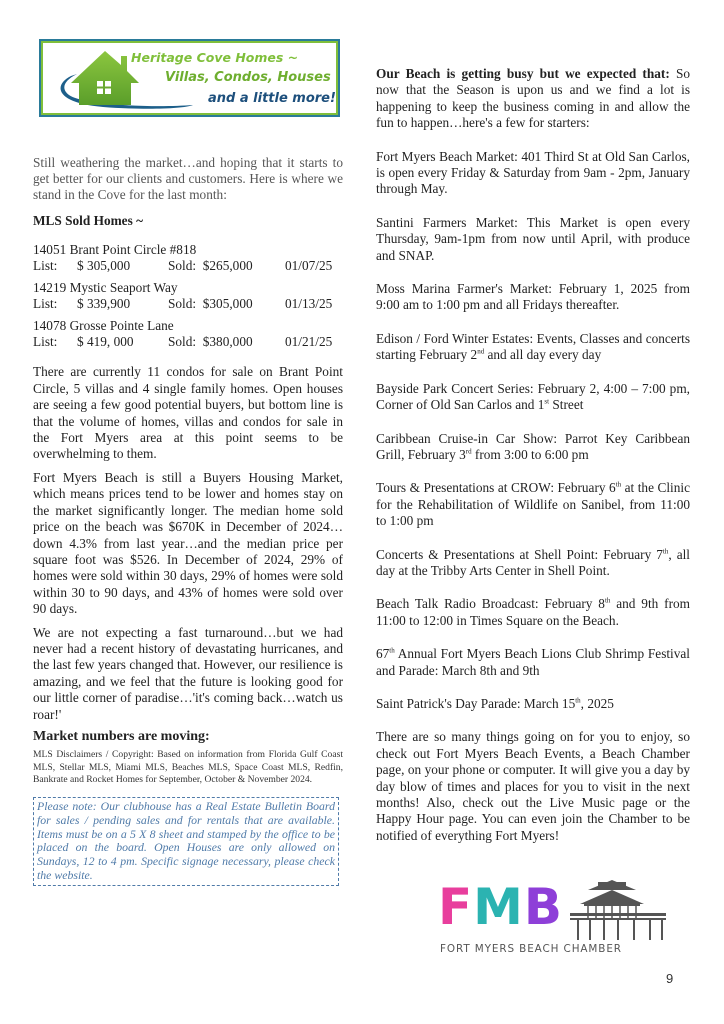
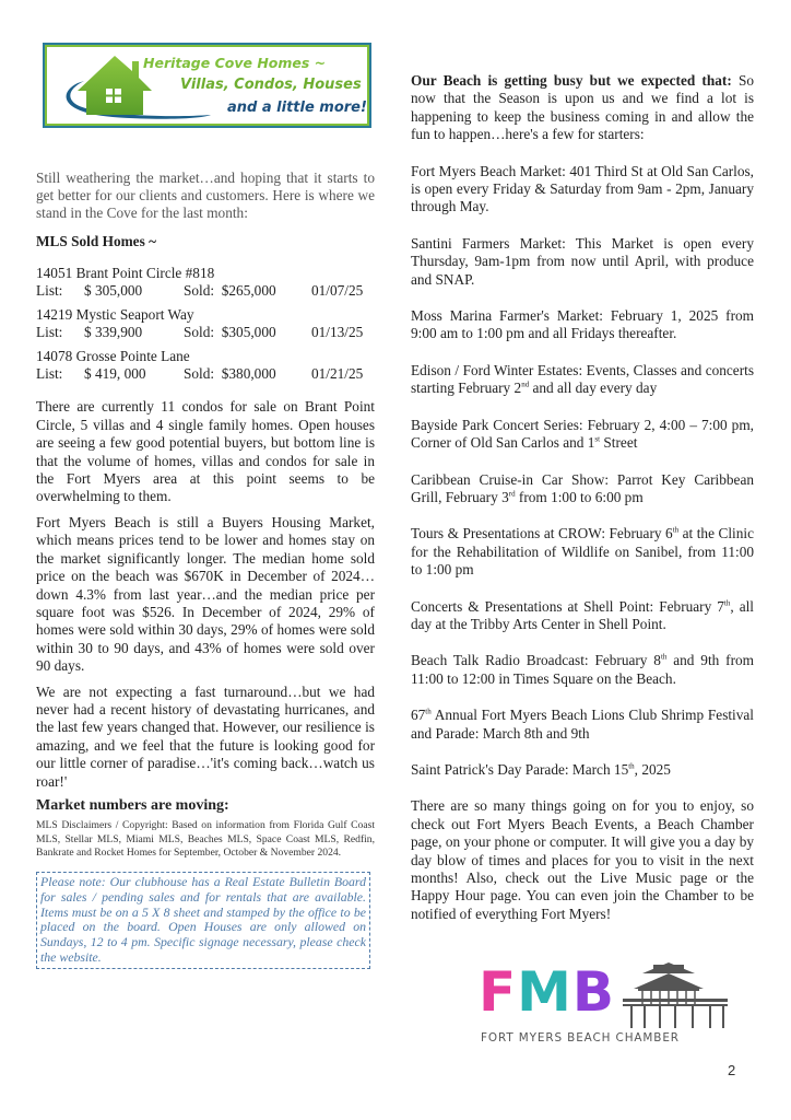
  Heritage Cove Homes ~
  Villas, Condos, Houses
  and a little more!
  Still weathering the market…and hoping that it starts to get better for our clients and customers. Here is where we stand in the Cove for the last month:
  MLS Sold Homes ~
  14051 Brant Point Circle #818
  List:
  $ 305,000
  Sold: $265,000
  01/07/25
  14219 Mystic Seaport Way
  List:
  $ 339,900
  Sold: $305,000
  01/13/25
  14078 Grosse Pointe Lane
  List:
  $ 419, 000
  Sold: $380,000
  01/21/25
  There are currently 11 condos for sale on Brant Point Circle, 5 villas and 4 single family homes. Open houses are seeing a few good potential buyers, but bottom line is that the volume of homes, villas and condos for sale in the Fort Myers area at this point seems to be overwhelming to them.
  Fort Myers Beach is still a Buyers Housing Market, which means prices tend to be lower and homes stay on the market significantly longer. The median home sold price on the beach was $670K in December of 2024…down 4.3% from last year…and the median price per square foot was $526. In December of 2024, 29% of homes were sold within 30 days, 29% of homes were sold within 30 to 90 days, and 43% of homes were sold over 90 days.
  We are not expecting a fast turnaround…but we had never had a recent history of devastating hurricanes, and the last few years changed that. However, our resilience is amazing, and we feel that the future is looking good for our little corner of paradise…'it's coming back…watch us roar!'
  Market numbers are moving:
  MLS Disclaimers / Copyright: Based on information from Florida Gulf Coast MLS, Stellar MLS, Miami MLS, Beaches MLS, Space Coast MLS, Redfin, Bankrate and Rocket Homes for September, October & November 2024.
  Please note: Our clubhouse has a Real Estate Bulletin Board for sales / pending sales and for rentals that are available. Items must be on a 5 X 8 sheet and stamped by the office to be placed on the board. Open Houses are only allowed on Sundays, 12 to 4 pm. Specific signage necessary, please check the website.
  Our Beach is getting busy but we expected that: So now that the Season is upon us and we find a lot is happening to keep the business coming in and allow the fun to happen…here's a few for starters:
  Fort Myers Beach Market: 401 Third St at Old San Carlos, is open every Friday & Saturday from 9am - 2pm, January through May.
  Santini Farmers Market: This Market is open every Thursday, 9am-1pm from now until April, with produce and SNAP.
  Moss Marina Farmer's Market: February 1, 2025 from 9:00 am to 1:00 pm and all Fridays thereafter.
  Edison / Ford Winter Estates: Events, Classes and concerts starting February 2nd and all day every day
  Bayside Park Concert Series: February 2, 4:00 – 7:00 pm, Corner of Old San Carlos and 1st Street
- Caribbean Cruise-in Car Show: Parrot Key Caribbean Grill, February 3rd from 3:00 to 6:00 pm
+ Caribbean Cruise-in Car Show: Parrot Key Caribbean Grill, February 3rd from 1:00 to 6:00 pm
  Tours & Presentations at CROW: February 6th at the Clinic for the Rehabilitation of Wildlife on Sanibel, from 11:00 to 1:00 pm
  Concerts & Presentations at Shell Point: February 7th, all day at the Tribby Arts Center in Shell Point.
  Beach Talk Radio Broadcast: February 8th and 9th from 11:00 to 12:00 in Times Square on the Beach.
  67th Annual Fort Myers Beach Lions Club Shrimp Festival and Parade: March 8th and 9th
  Saint Patrick's Day Parade: March 15th, 2025
  There are so many things going on for you to enjoy, so check out Fort Myers Beach Events, a Beach Chamber page, on your phone or computer. It will give you a day by day blow of times and places for you to visit in the next months! Also, check out the Live Music page or the Happy Hour page. You can even join the Chamber to be notified of everything Fort Myers!
  FMB
  FORT MYERS BEACH CHAMBER
- 9
+ 2
